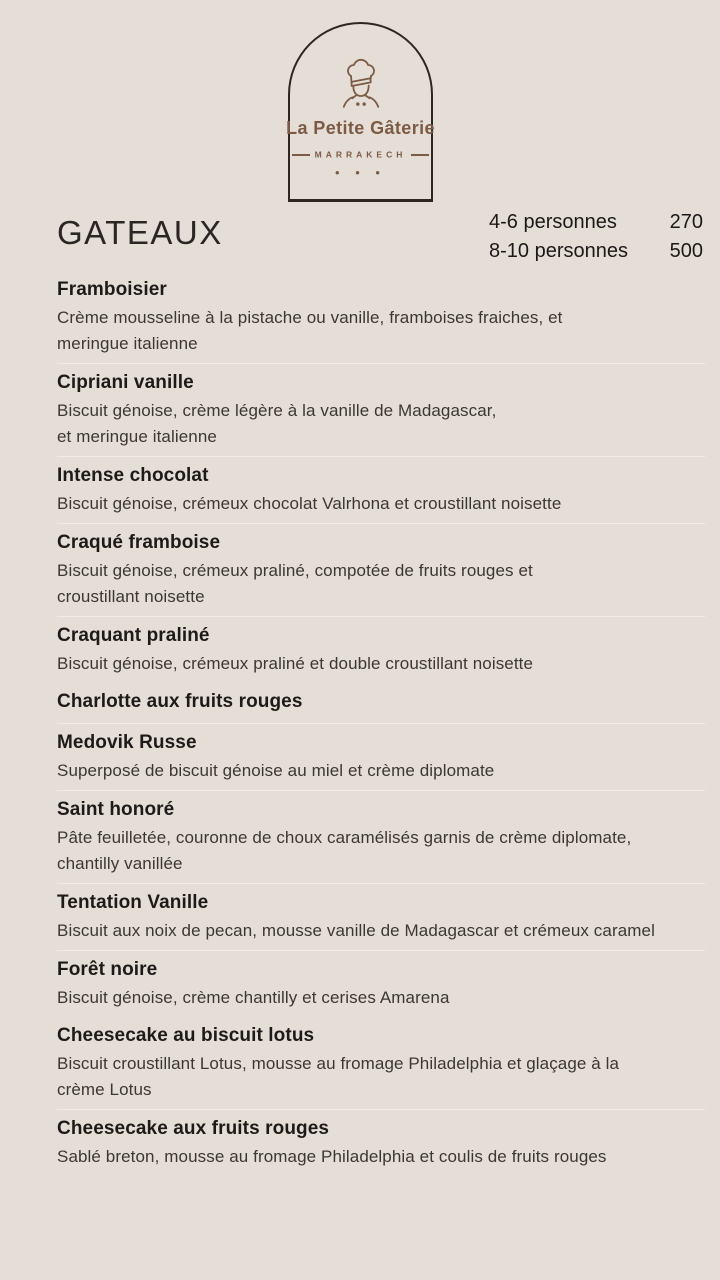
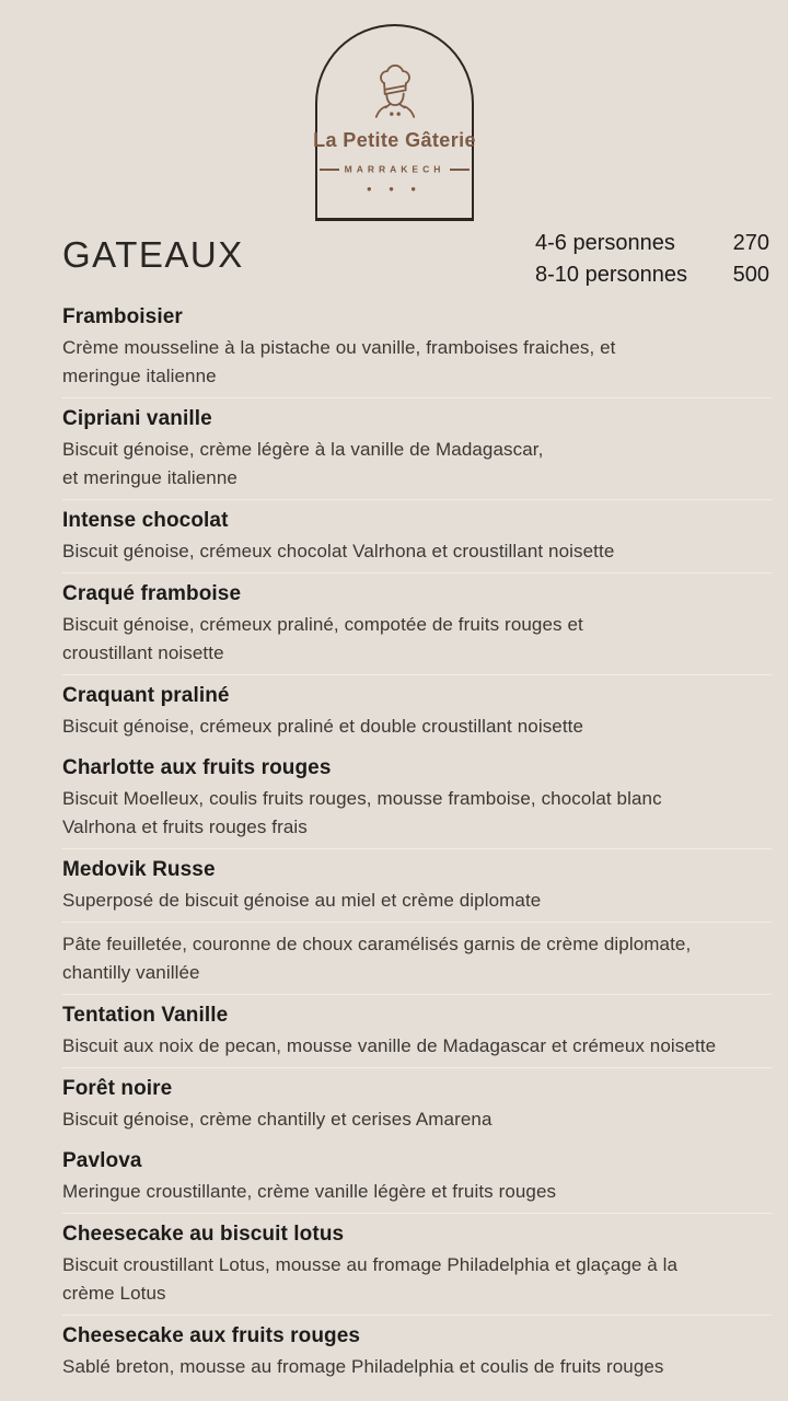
  La Petite Gâterie
  MARRAKECH
  • • •
  GATEAUX
  4-6 personnes
  270
  8-10 personnes
  500
  Framboisier
  Crème mousseline à la pistache ou vanille, framboises fraiches, et
  meringue italienne
  Cipriani vanille
  Biscuit génoise, crème légère à la vanille de Madagascar,
  et meringue italienne
  Intense chocolat
  Biscuit génoise, crémeux chocolat Valrhona et croustillant noisette
  Craqué framboise
  Biscuit génoise, crémeux praliné, compotée de fruits rouges et
  croustillant noisette
  Craquant praliné
  Biscuit génoise, crémeux praliné et double croustillant noisette
  Charlotte aux fruits rouges
+ Biscuit Moelleux, coulis fruits rouges, mousse framboise, chocolat blanc
+ Valrhona et fruits rouges frais
  Medovik Russe
  Superposé de biscuit génoise au miel et crème diplomate
- Saint honoré
  Pâte feuilletée, couronne de choux caramélisés garnis de crème diplomate,
  chantilly vanillée
  Tentation Vanille
- Biscuit aux noix de pecan, mousse vanille de Madagascar et crémeux caramel
+ Biscuit aux noix de pecan, mousse vanille de Madagascar et crémeux noisette
  Forêt noire
  Biscuit génoise, crème chantilly et cerises Amarena
+ Pavlova
+ Meringue croustillante, crème vanille légère et fruits rouges
  Cheesecake au biscuit lotus
  Biscuit croustillant Lotus, mousse au fromage Philadelphia et glaçage à la
  crème Lotus
  Cheesecake aux fruits rouges
  Sablé breton, mousse au fromage Philadelphia et coulis de fruits rouges
